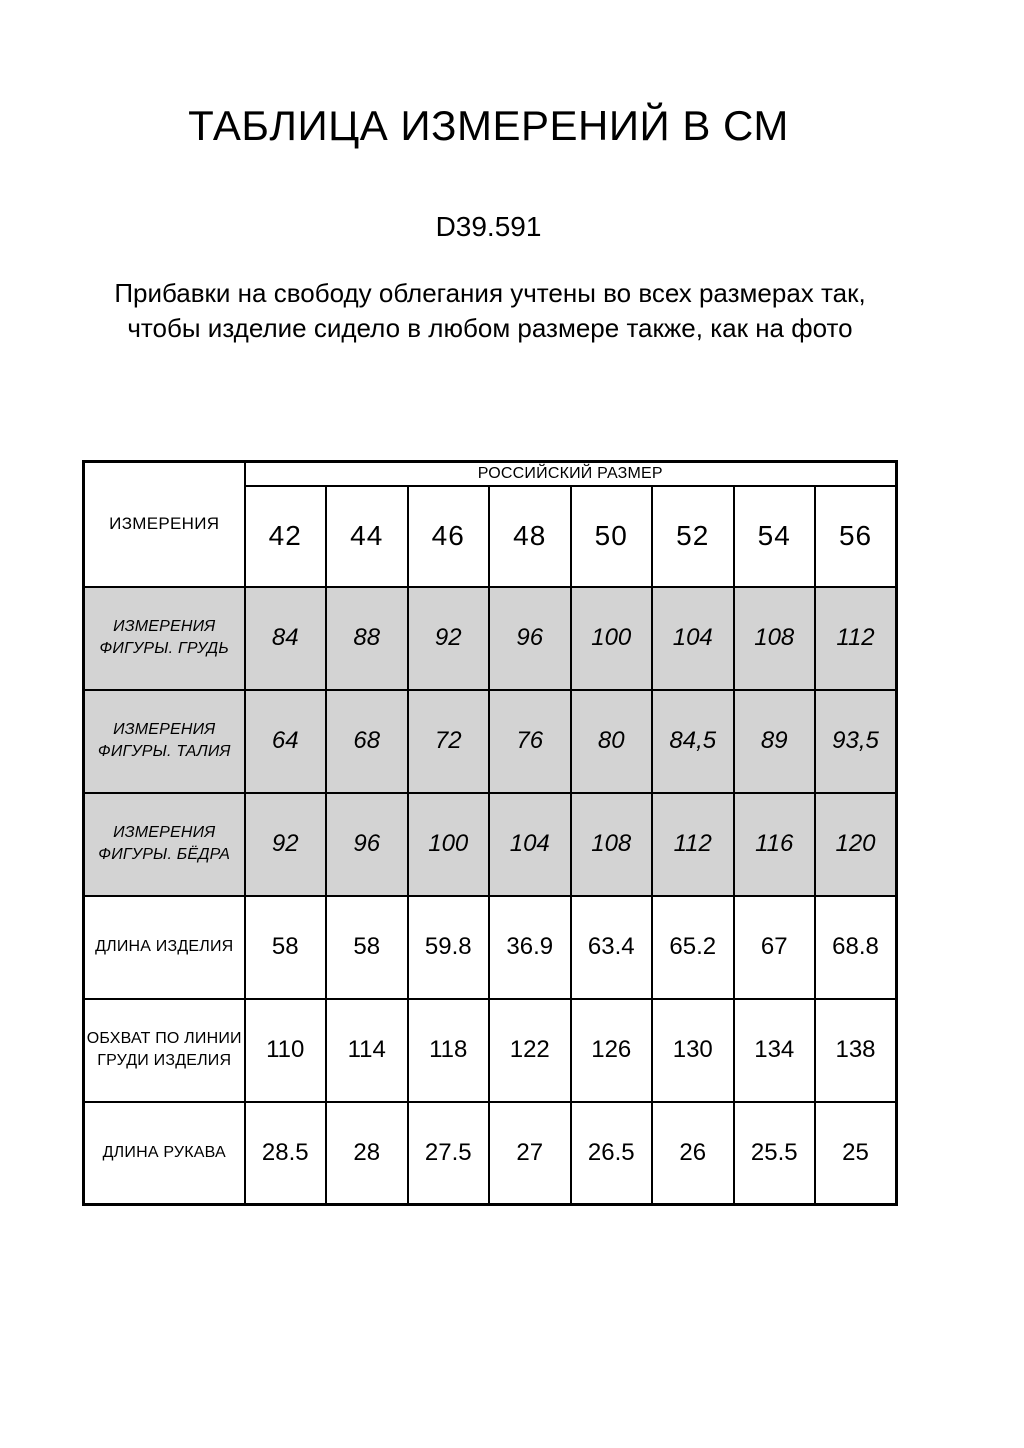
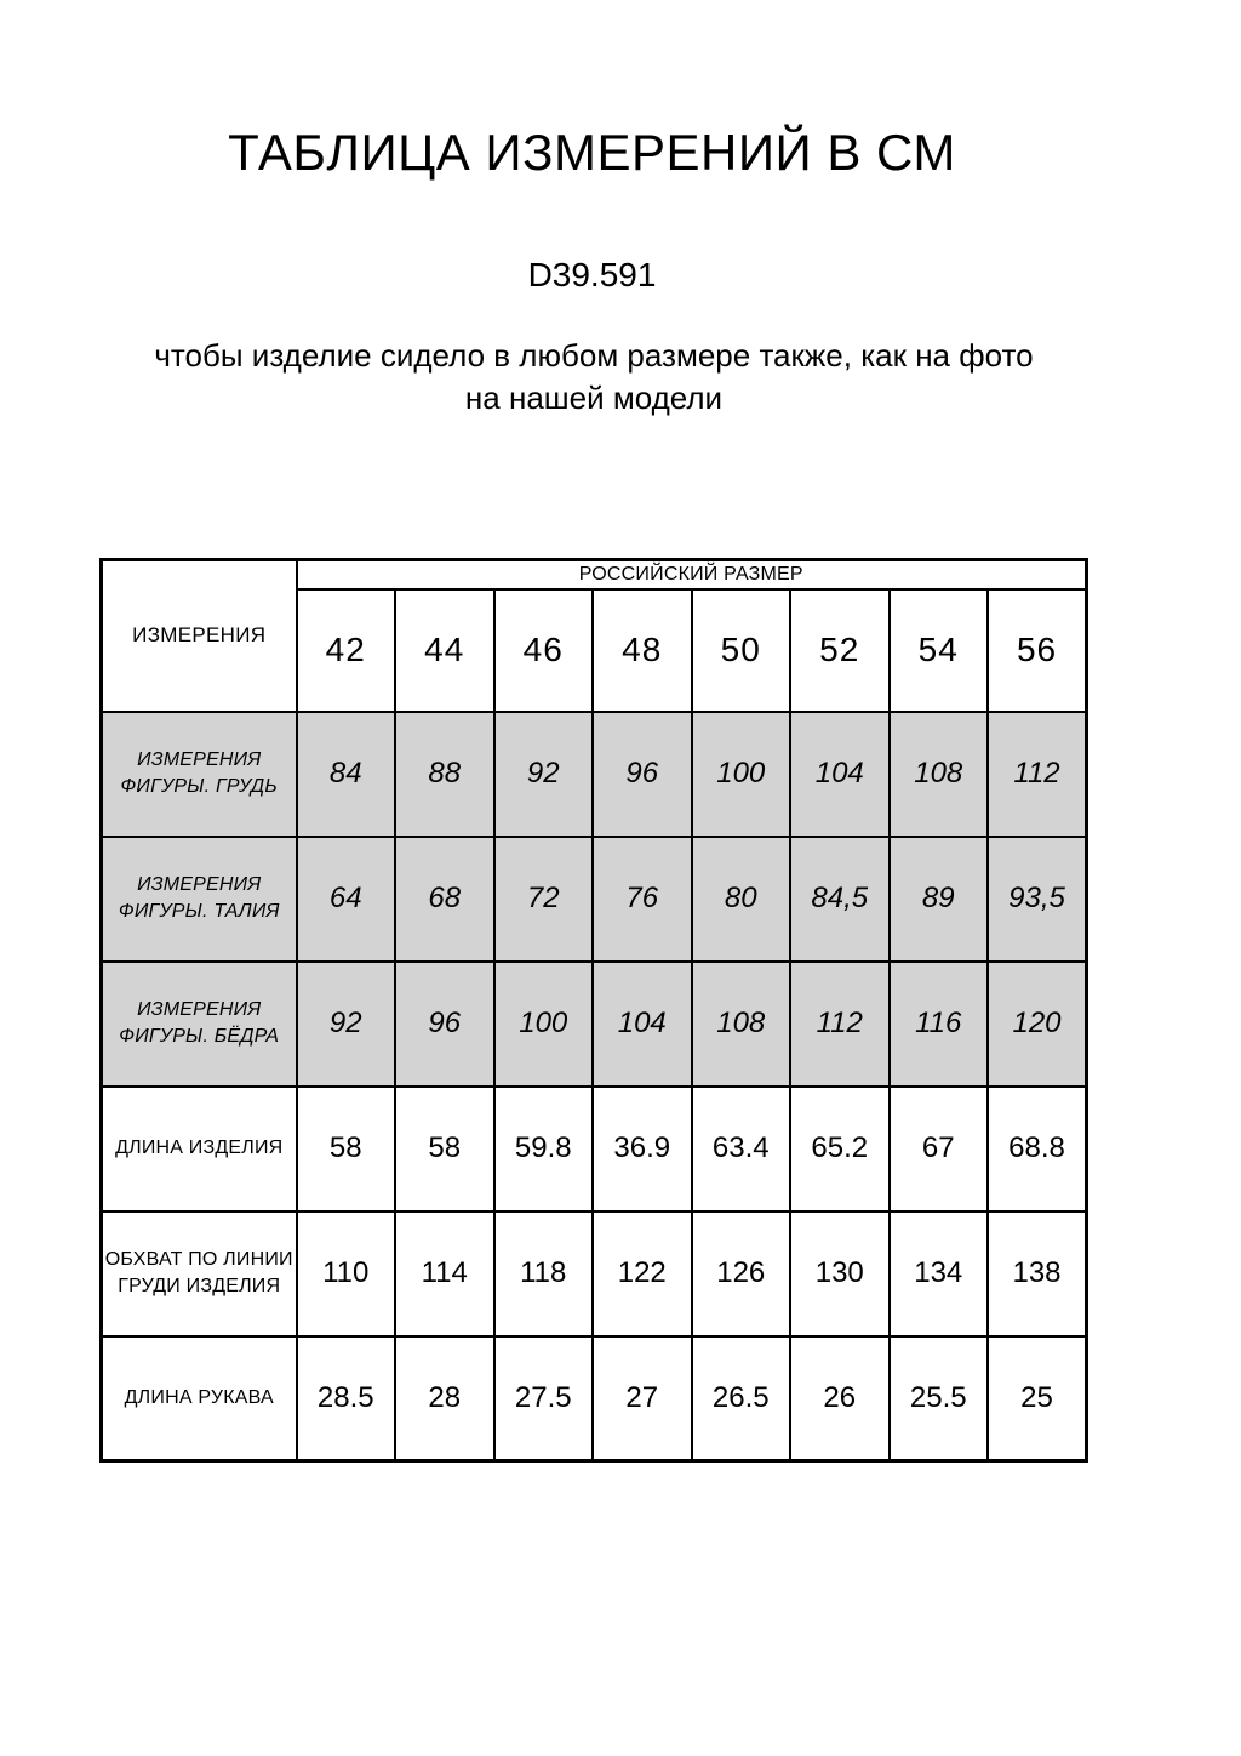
  ТАБЛИЦА ИЗМЕРЕНИЙ В СМ
  D39.591
- Прибавки на свободу облегания учтены во всех размерах так,
  чтобы изделие сидело в любом размере также, как на фото
+ на нашей модели
  ИЗМЕРЕНИЯ	РОССИЙСКИЙ РАЗМЕР
  42	44	46	48	50	52	54	56
  ИЗМЕРЕНИЯ ФИГУРЫ. ГРУДЬ	84	88	92	96	100	104	108	112
  ИЗМЕРЕНИЯ ФИГУРЫ. ТАЛИЯ	64	68	72	76	80	84,5	89	93,5
  ИЗМЕРЕНИЯ ФИГУРЫ. БЁДРА	92	96	100	104	108	112	116	120
  ДЛИНА ИЗДЕЛИЯ	58	58	59.8	36.9	63.4	65.2	67	68.8
  ОБХВАТ ПО ЛИНИИ ГРУДИ ИЗДЕЛИЯ	110	114	118	122	126	130	134	138
  ДЛИНА РУКАВА	28.5	28	27.5	27	26.5	26	25.5	25
